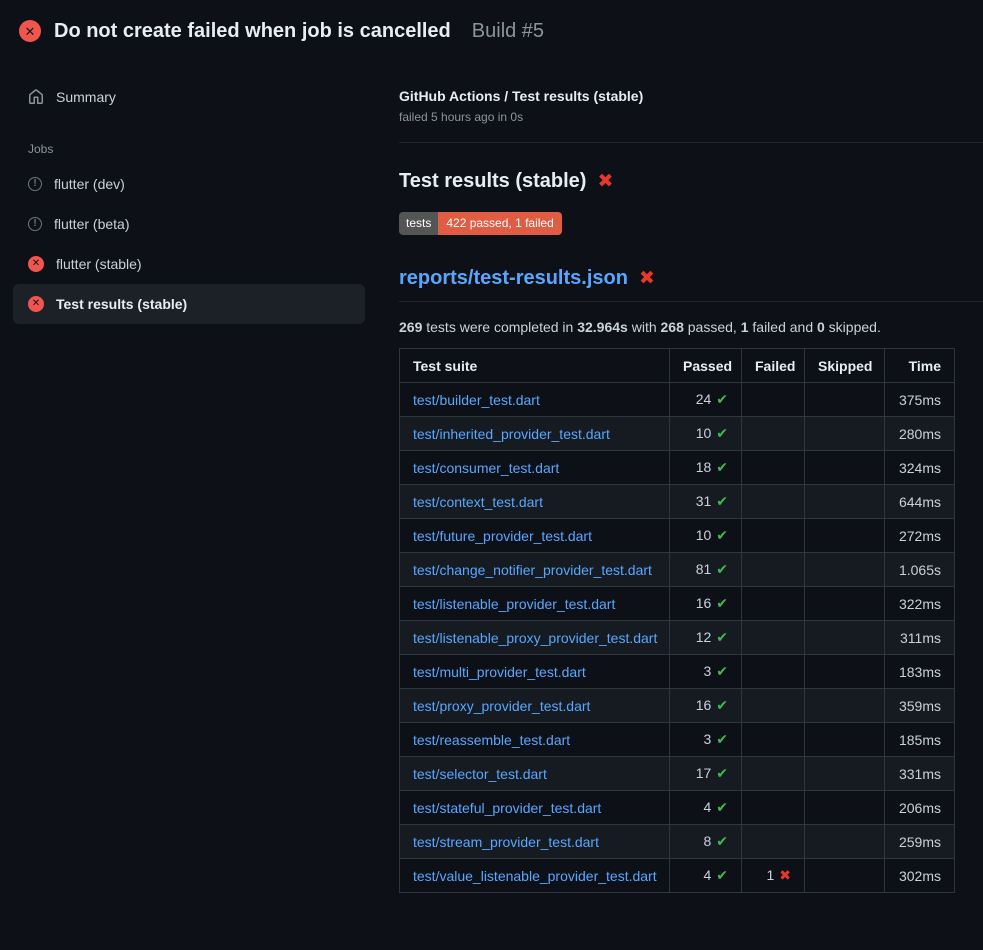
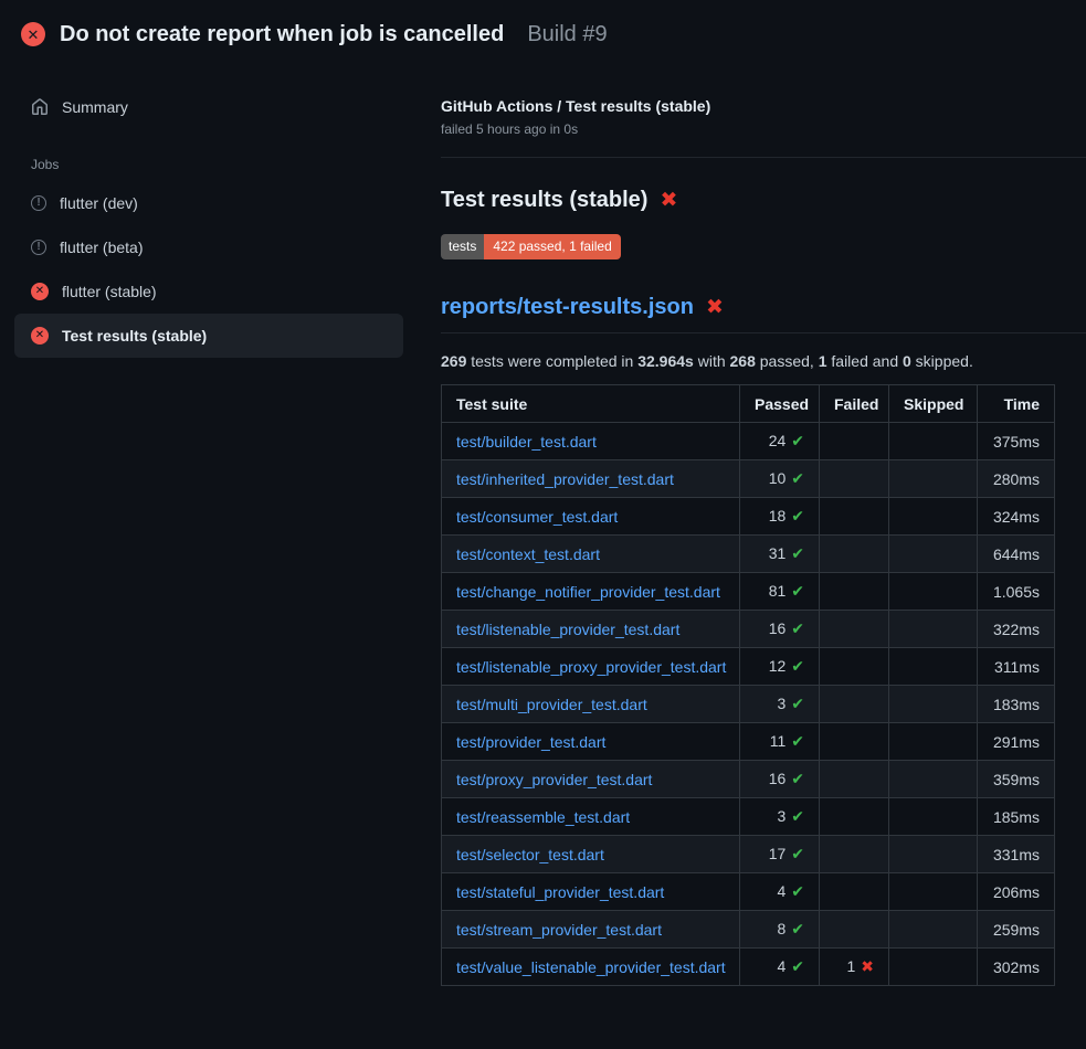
  ✕
- Do not create failed when job is cancelled
+ Do not create report when job is cancelled
- Build #5
+ Build #9
  Summary
  Jobs
  !
  flutter (dev)
  !
  flutter (beta)
  ✕
  flutter (stable)
  ✕
  Test results (stable)
  GitHub Actions / Test results (stable)
  failed 5 hours ago in 0s
  Test results (stable)
  ✖
  tests
  422 passed, 1 failed
  reports/test-results.json
  ✖
  269 tests were completed in 32.964s with 268 passed, 1 failed and 0 skipped.
  Test suite	Passed	Failed	Skipped	Time
  test/builder_test.dart	24 ✔			375ms
  test/inherited_provider_test.dart	10 ✔			280ms
  test/consumer_test.dart	18 ✔			324ms
  test/context_test.dart	31 ✔			644ms
- test/future_provider_test.dart	10 ✔			272ms
  test/change_notifier_provider_test.dart	81 ✔			1.065s
  test/listenable_provider_test.dart	16 ✔			322ms
  test/listenable_proxy_provider_test.dart	12 ✔			311ms
  test/multi_provider_test.dart	3 ✔			183ms
+ test/provider_test.dart	11 ✔			291ms
  test/proxy_provider_test.dart	16 ✔			359ms
  test/reassemble_test.dart	3 ✔			185ms
  test/selector_test.dart	17 ✔			331ms
  test/stateful_provider_test.dart	4 ✔			206ms
  test/stream_provider_test.dart	8 ✔			259ms
  test/value_listenable_provider_test.dart	4 ✔	1 ✖		302ms
